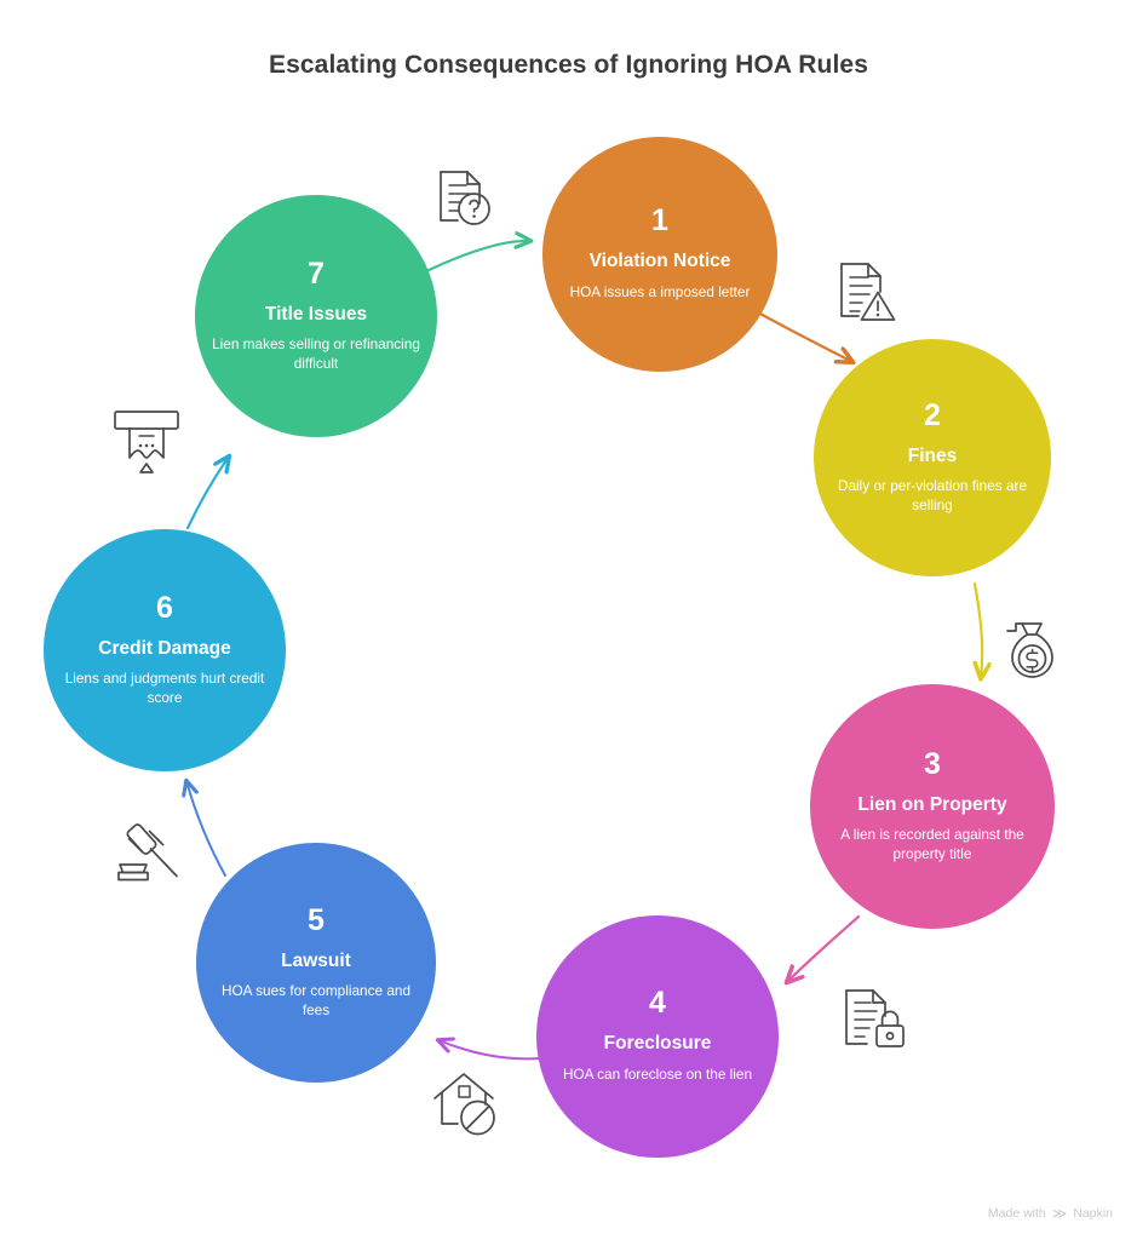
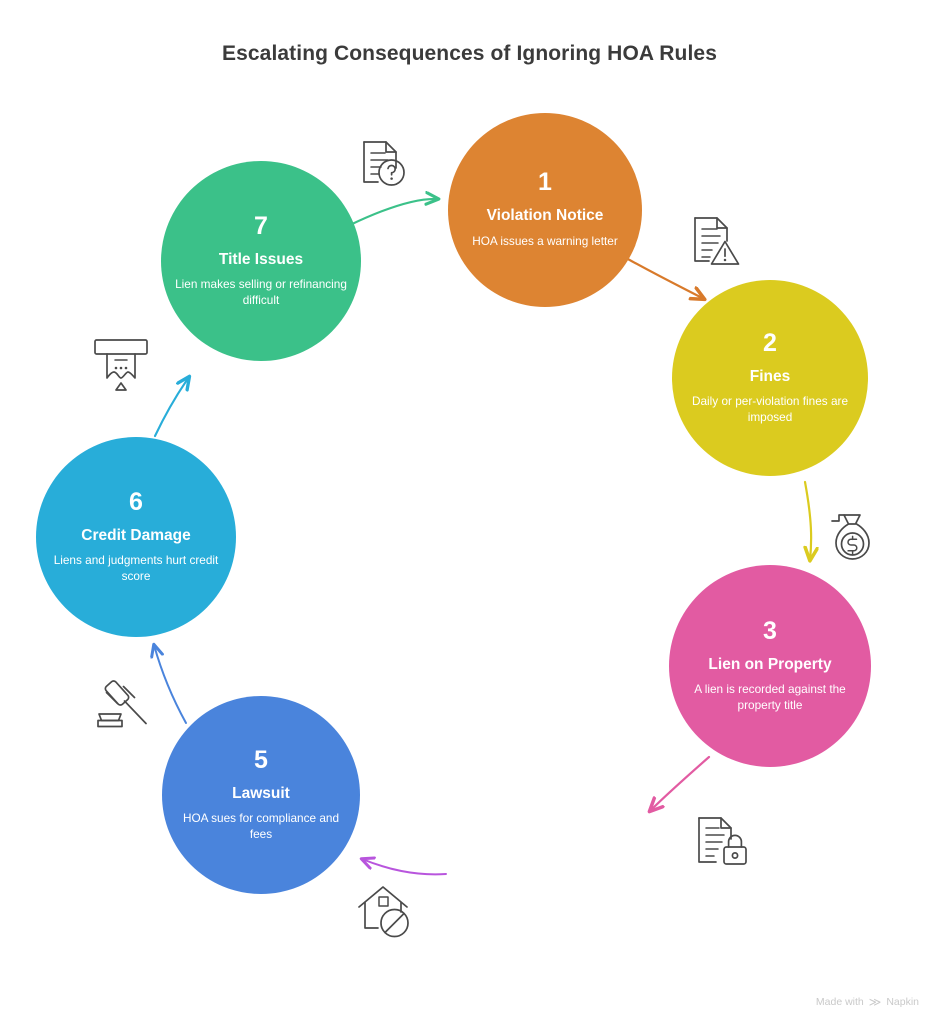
  Escalating Consequences of Ignoring HOA Rules
  1
  Violation Notice
- HOA issues a imposed letter
+ HOA issues a warning letter
  2
  Fines
- Daily or per-violation fines are selling
+ Daily or per-violation fines are imposed
  3
  Lien on Property
  A lien is recorded against the property title
- 4
- Foreclosure
- HOA can foreclose on the lien
  5
  Lawsuit
  HOA sues for compliance and fees
  6
  Credit Damage
  Liens and judgments hurt credit score
  7
  Title Issues
  Lien makes selling or refinancing difficult
  Made with
  ≫
  Napkin
